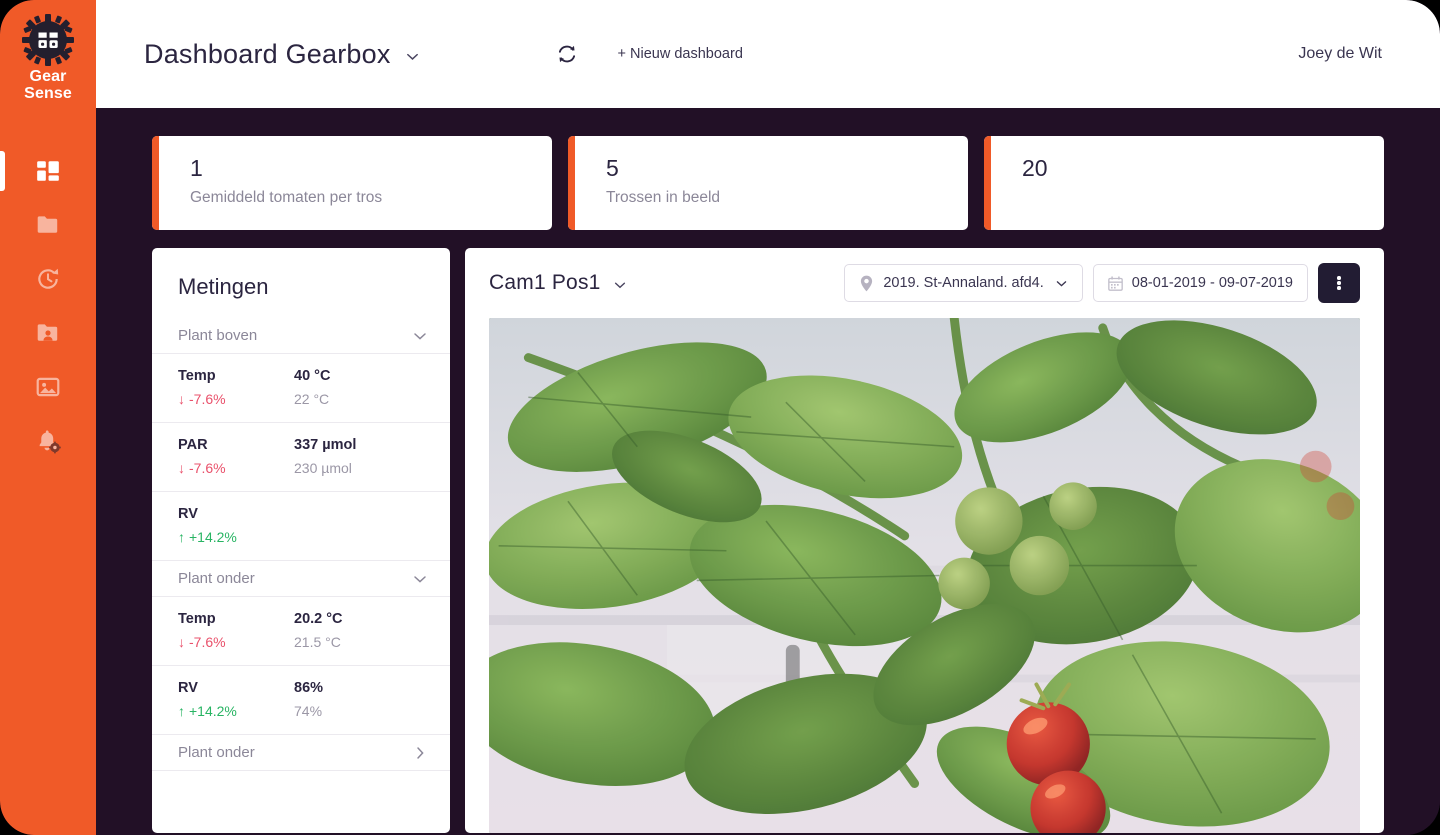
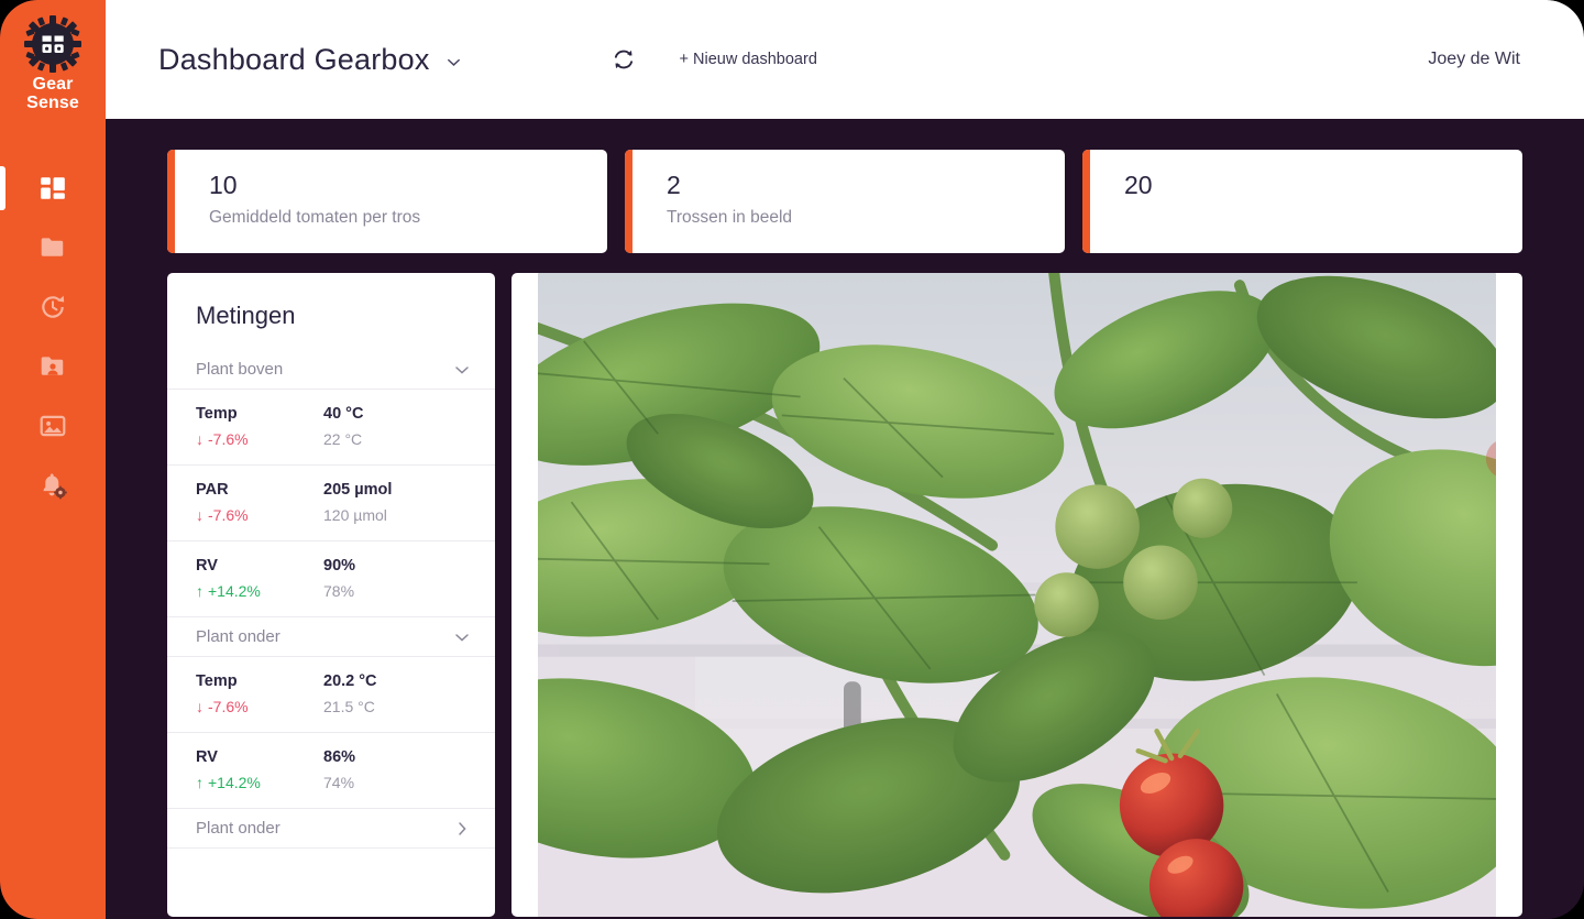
  Gear
  Sense
  Dashboard Gearbox
  + Nieuw dashboard
  Joey de Wit
- 1
+ 10
  Gemiddeld tomaten per tros
- 5
+ 2
  Trossen in beeld
  20
  Metingen
  Plant boven
  Temp
  ↓
  -7.6%
  40 °C
  22 °C
  PAR
  ↓
  -7.6%
- 337 µmol
+ 205 µmol
- 230 µmol
+ 120 µmol
  RV
  ↑
  +14.2%
+ 90%
+ 78%
  Plant onder
  Temp
  ↓
  -7.6%
  20.2 °C
  21.5 °C
  RV
  ↑
  +14.2%
  86%
  74%
  Plant onder
- Cam1 Pos1
- 2019. St-Annaland. afd4.
- 08-01-2019 - 09-07-2019
